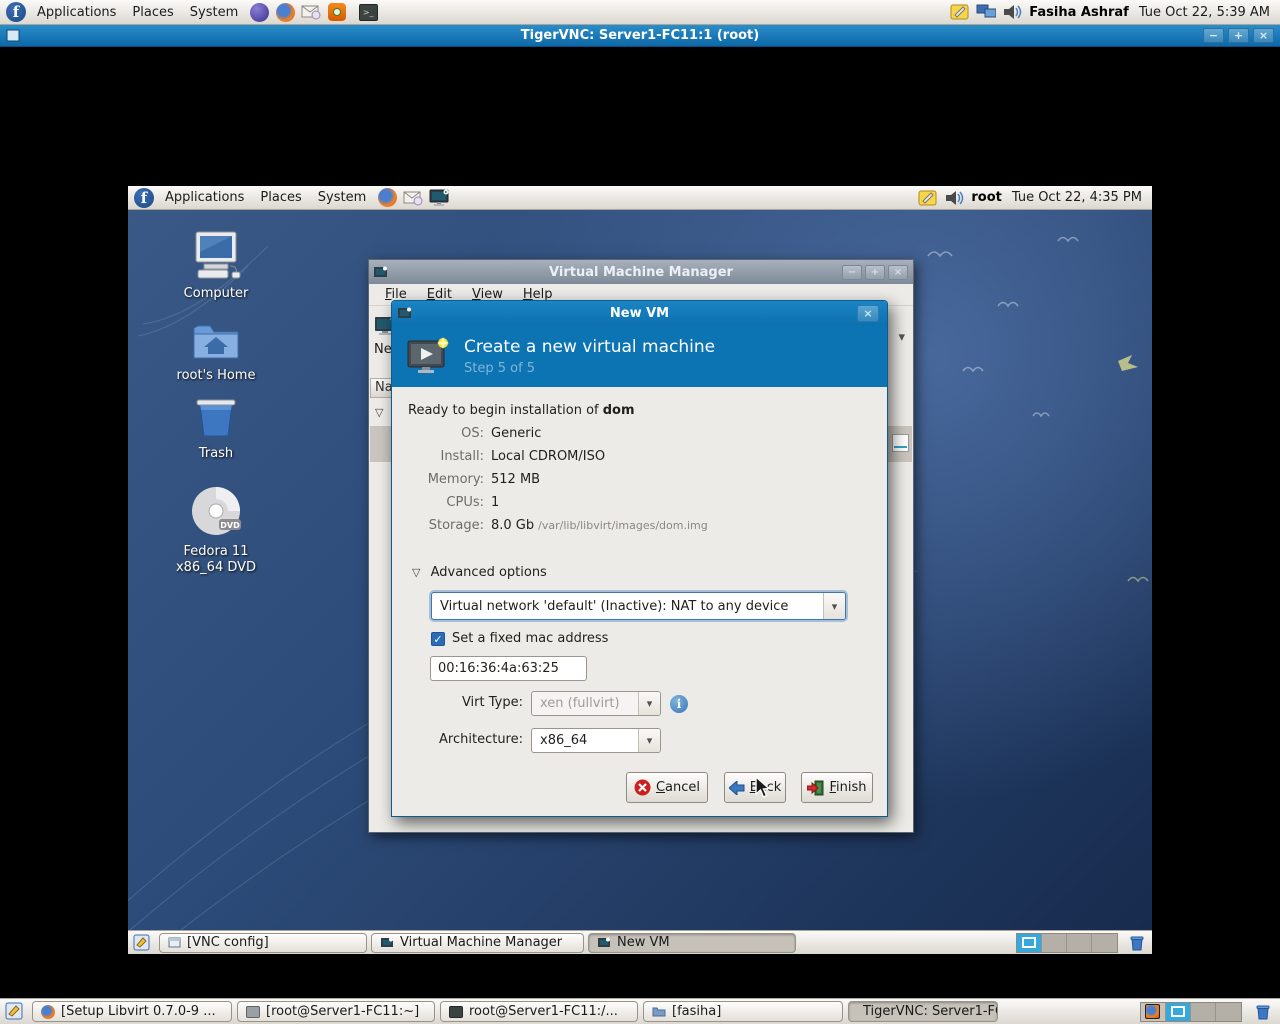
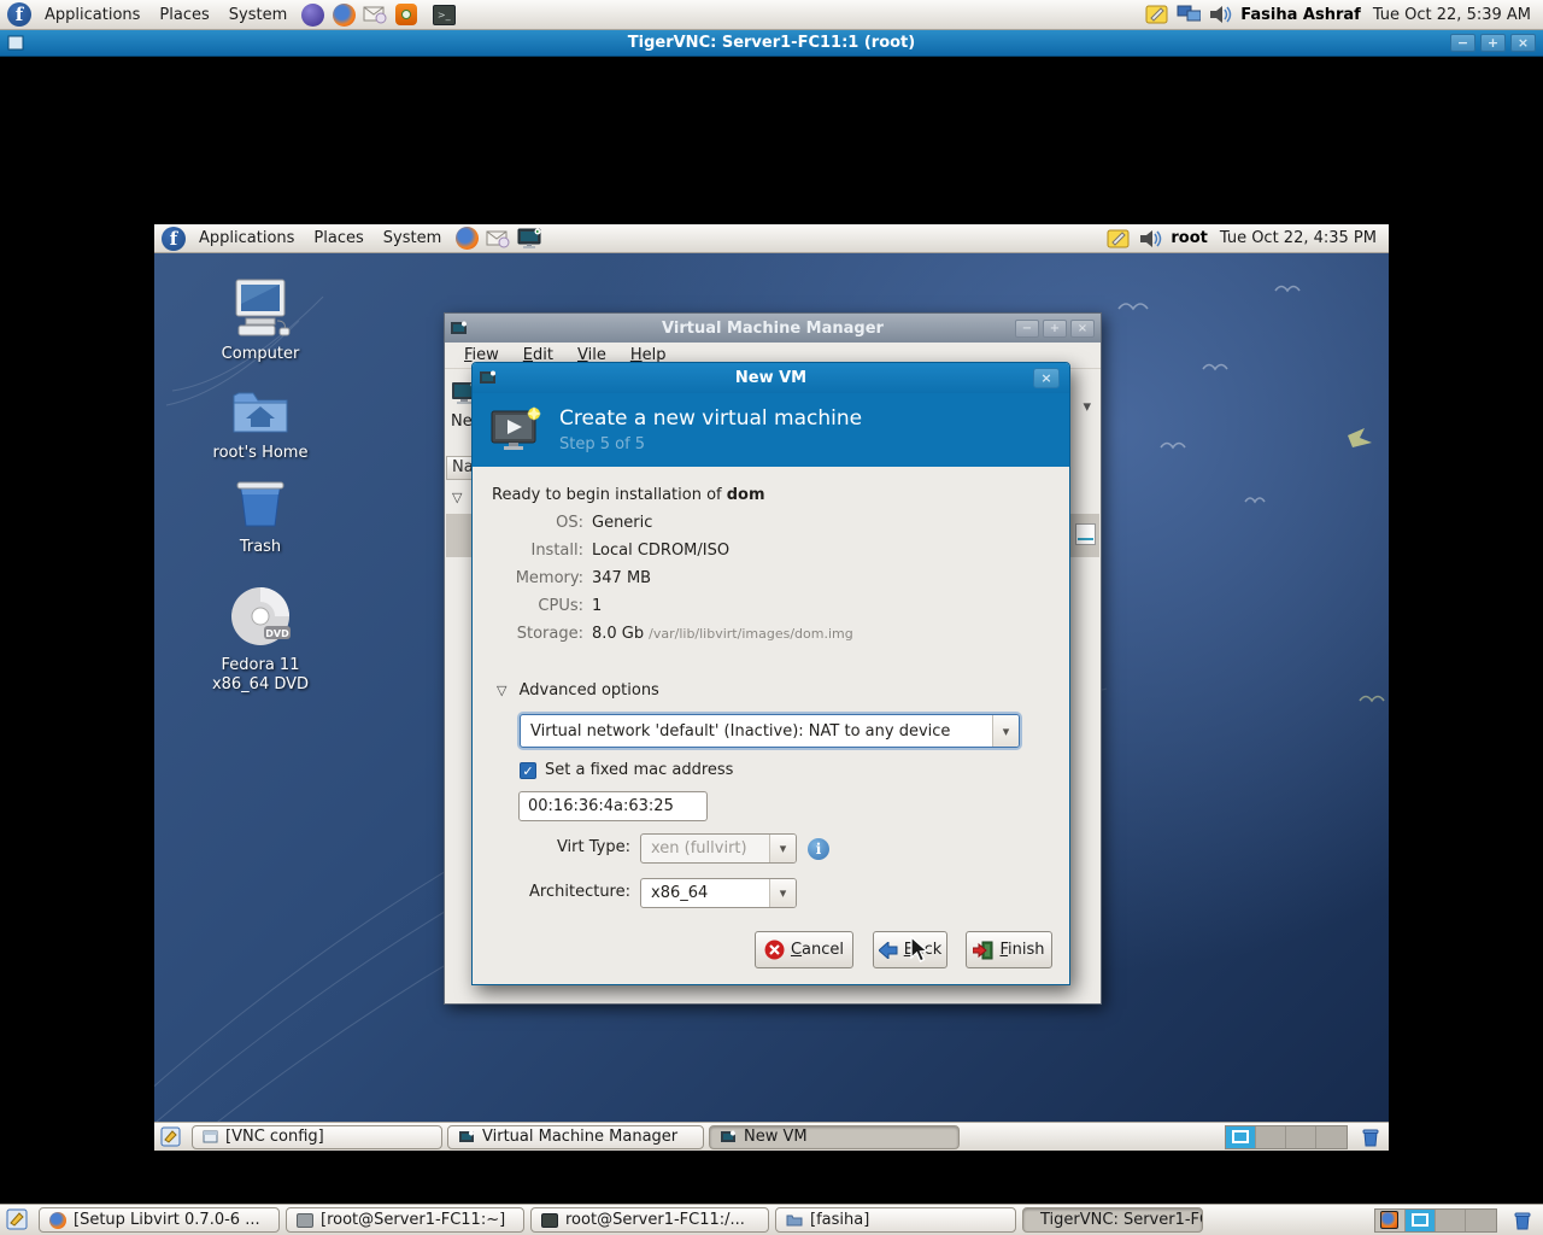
  f
  Applications
  Places
  System
  >_
  Fasiha Ashraf
  Tue Oct 22, 5:39 AM
  TigerVNC: Server1-FC11:1 (root)
  −
  +
  ×
  f
  Applications
  Places
  System
  root
  Tue Oct 22, 4:35 PM
  Computer
  root's Home
  Trash
  DVD
  Fedora 11 x86_64 DVD
  Virtual Machine Manager
  −
  +
  ×
- File
+ Fiew
  Edit
- View
+ Vile
  Help
  Ne
  Na
  ▽
  ▾
  New VM
  ×
  Create a new virtual machine
  Step 5 of 5
  Ready to begin installation of dom
  OS: Generic
  Install: Local CDROM/ISO
- Memory: 512 MB
+ Memory: 347 MB
  CPUs: 1
  Storage: 8.0 Gb /var/lib/libvirt/images/dom.img
  ▽ Advanced options
  Virtual network 'default' (Inactive): NAT to any device
  ▾
  ✓
  Set a fixed mac address
  00:16:36:4a:63:25
  Virt Type:
  xen (fullvirt)
  ▾
  i
  Architecture:
  x86_64
  ▾
  Cancel
  B ck
  Finish
  [VNC config]
  Virtual Machine Manager
  New VM
- [Setup Libvirt 0.7.0-9 ...
+ [Setup Libvirt 0.7.0-6 ...
  [root@Server1-FC11:~]
  root@Server1-FC11:/...
  [fasiha]
  TigerVNC: Server1-F
